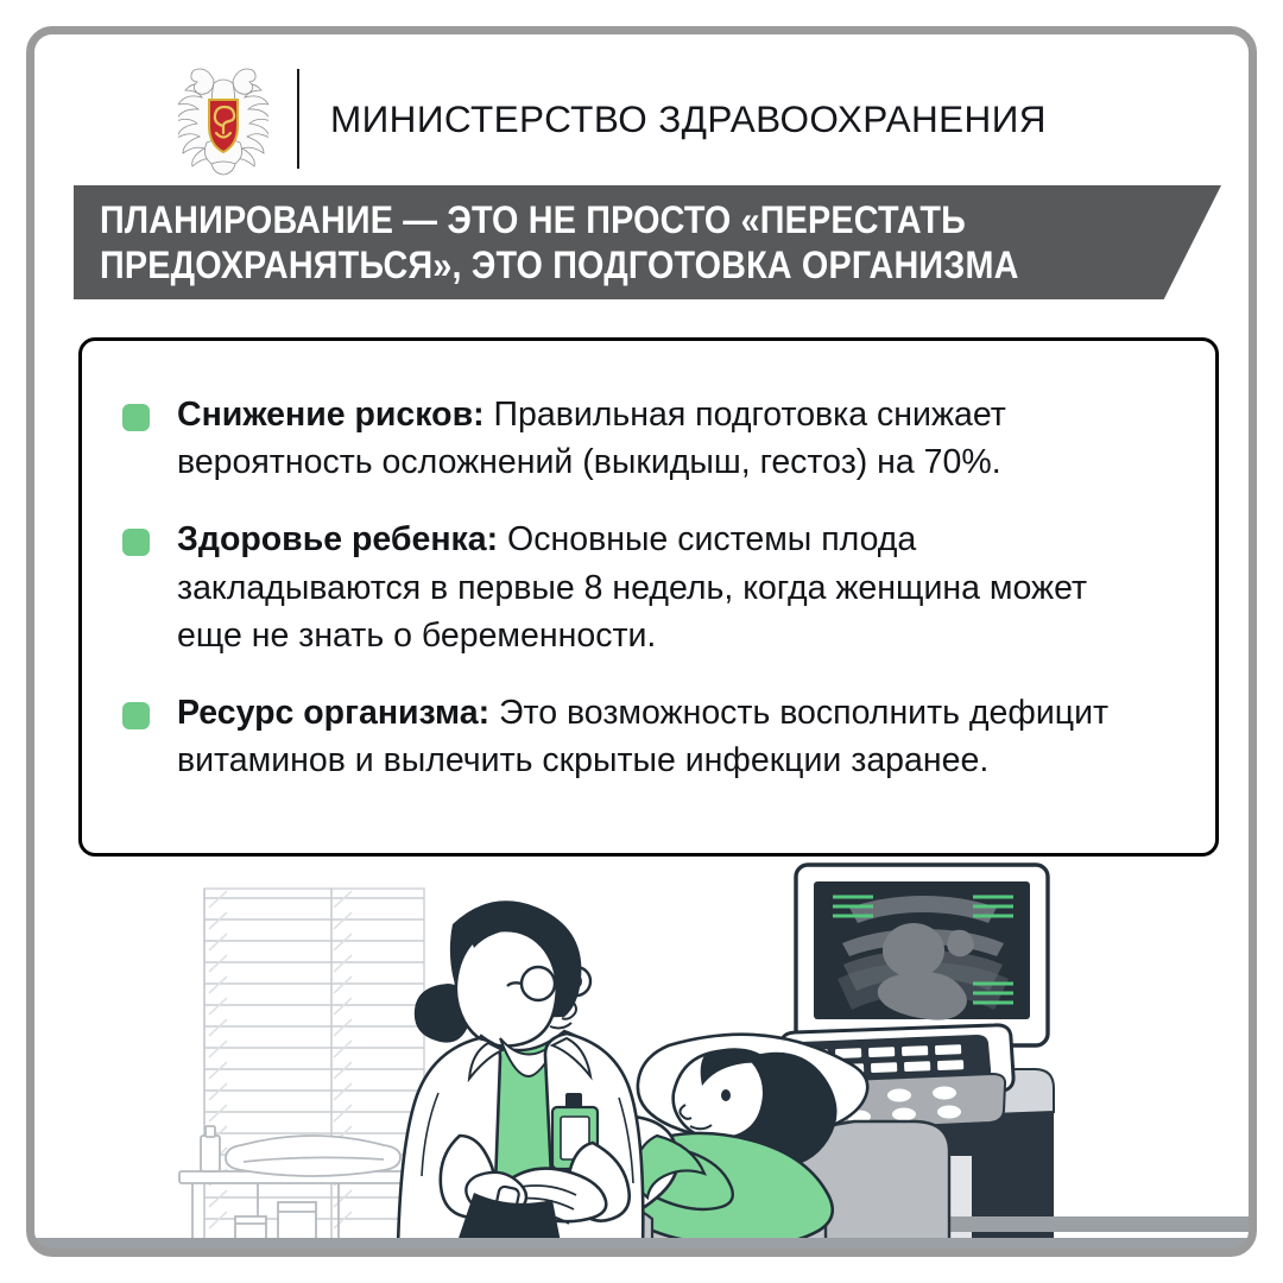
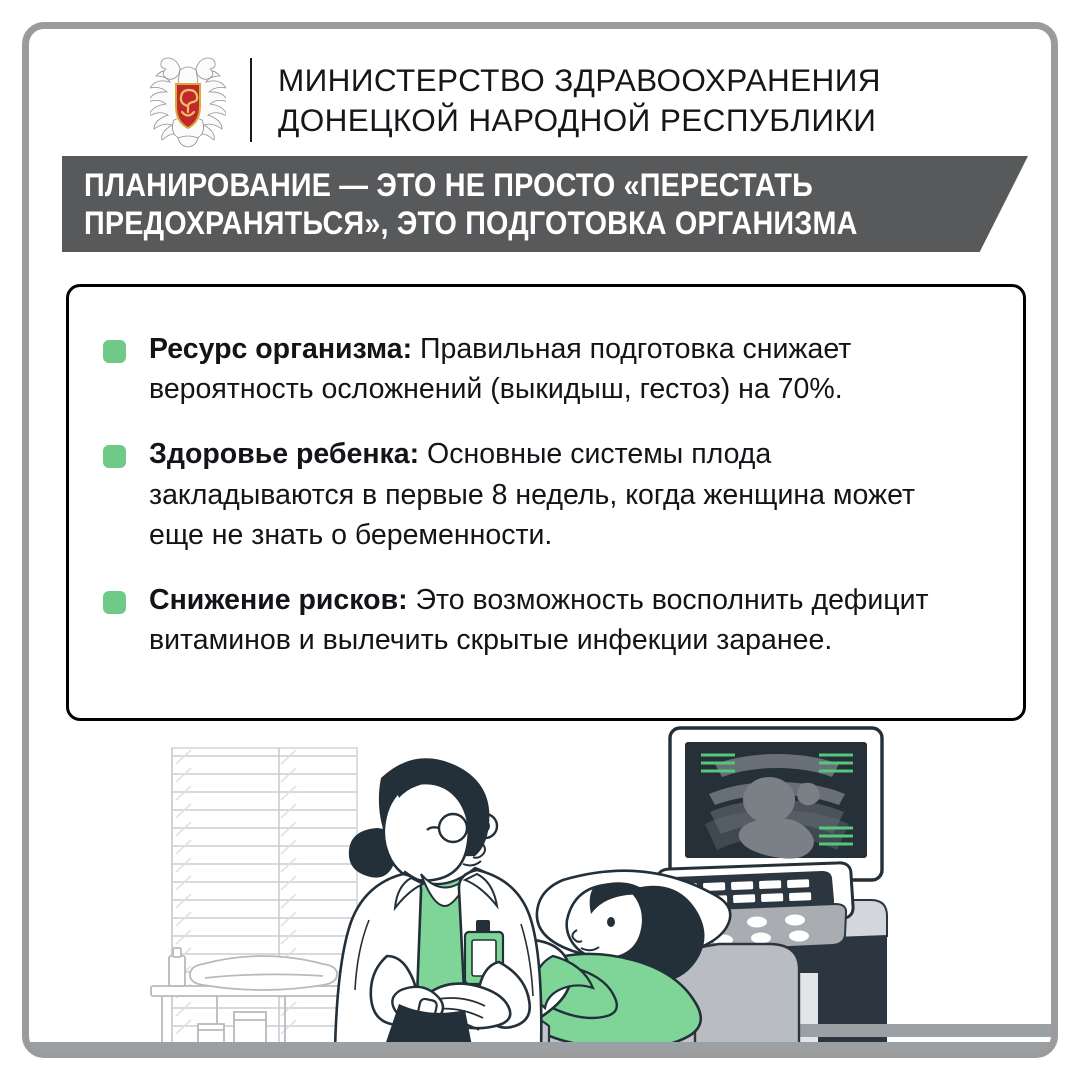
  МИНИСТЕРСТВО ЗДРАВООХРАНЕНИЯ
+ ДОНЕЦКОЙ НАРОДНОЙ РЕСПУБЛИКИ
  ПЛАНИРОВАНИЕ — ЭТО НЕ ПРОСТО «ПЕРЕСТАТЬ
  ПРЕДОХРАНЯТЬСЯ», ЭТО ПОДГОТОВКА ОРГАНИЗМА
- Снижение рисков: Правильная подготовка снижает вероятность осложнений (выкидыш, гестоз) на 70%.
+ Ресурс организма: Правильная подготовка снижает вероятность осложнений (выкидыш, гестоз) на 70%.
  Здоровье ребенка: Основные системы плода закладываются в первые 8 недель, когда женщина может еще не знать о беременности.
- Ресурс организма: Это возможность восполнить дефицит витаминов и вылечить скрытые инфекции заранее.
+ Снижение рисков: Это возможность восполнить дефицит витаминов и вылечить скрытые инфекции заранее.
